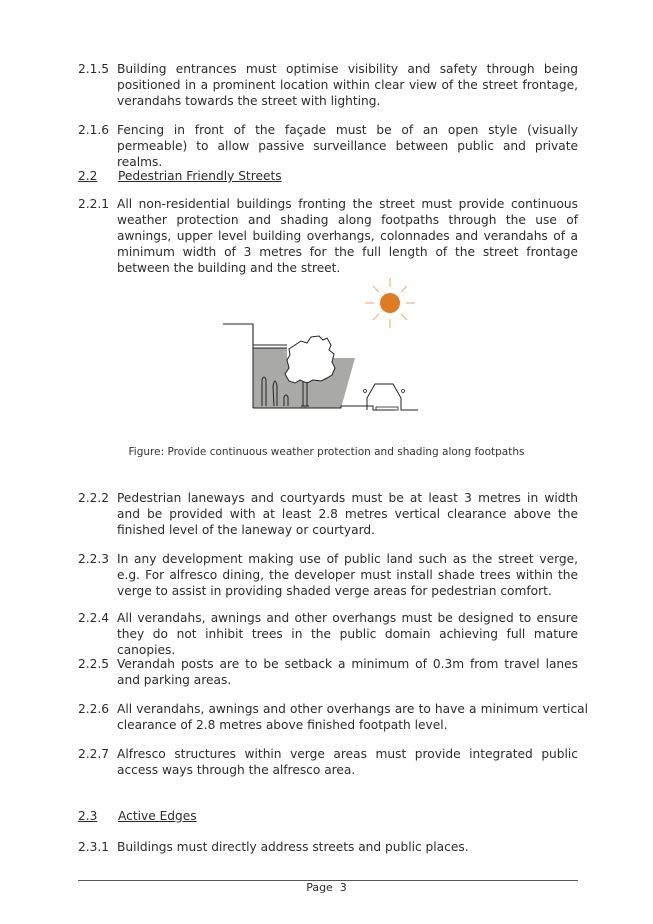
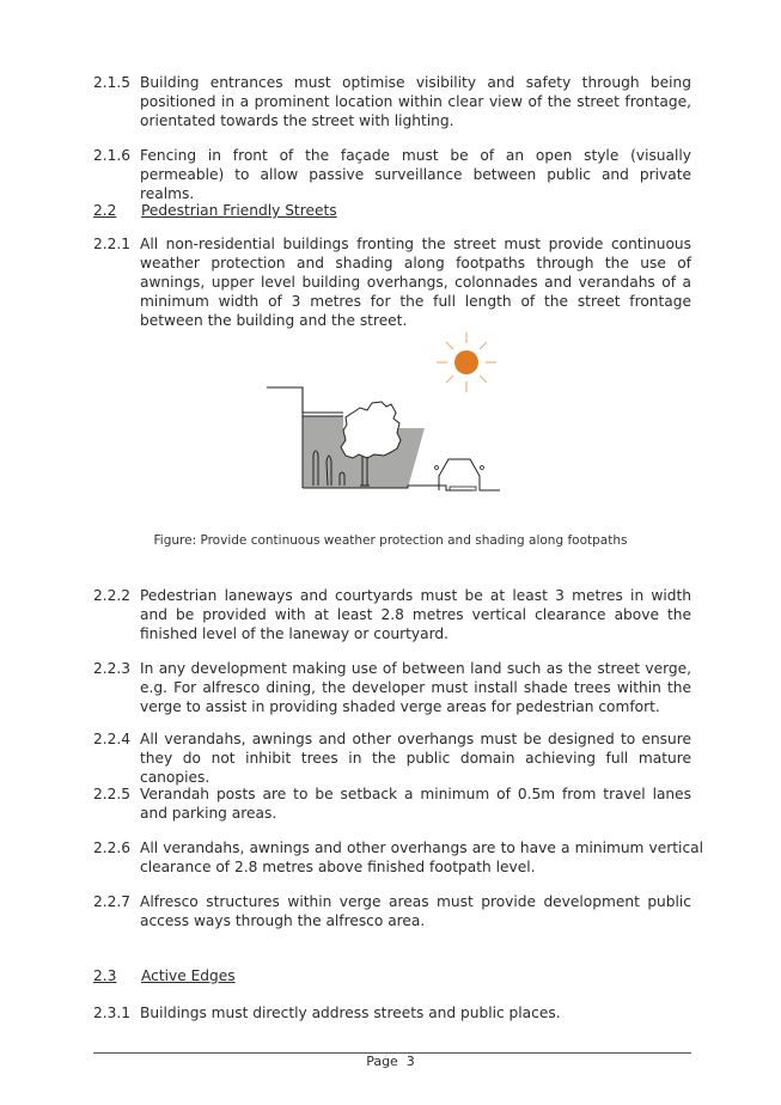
  2.1.5
- Building entrances must optimise visibility and safety through being positioned in a prominent location within clear view of the street frontage, verandahs towards the street with lighting.
+ Building entrances must optimise visibility and safety through being positioned in a prominent location within clear view of the street frontage, orientated towards the street with lighting.
  2.1.6
  Fencing in front of the façade must be of an open style (visually permeable) to allow passive surveillance between public and private realms.
  2.2 Pedestrian Friendly Streets
  2.2.1
  All non-residential buildings fronting the street must provide continuous weather protection and shading along footpaths through the use of awnings, upper level building overhangs, colonnades and verandahs of a minimum width of 3 metres for the full length of the street frontage between the building and the street.
  Figure: Provide continuous weather protection and shading along footpaths
  2.2.2
  Pedestrian laneways and courtyards must be at least 3 metres in width and be provided with at least 2.8 metres vertical clearance above the finished level of the laneway or courtyard.
  2.2.3
- In any development making use of public land such as the street verge, e.g. For alfresco dining, the developer must install shade trees within the verge to assist in providing shaded verge areas for pedestrian comfort.
+ In any development making use of between land such as the street verge, e.g. For alfresco dining, the developer must install shade trees within the verge to assist in providing shaded verge areas for pedestrian comfort.
  2.2.4
  All verandahs, awnings and other overhangs must be designed to ensure they do not inhibit trees in the public domain achieving full mature canopies.
  2.2.5
- Verandah posts are to be setback a minimum of 0.3m from travel lanes and parking areas.
+ Verandah posts are to be setback a minimum of 0.5m from travel lanes and parking areas.
  2.2.6
  All verandahs, awnings and other overhangs are to have a minimum vertical clearance of 2.8 metres above finished footpath level.
  2.2.7
- Alfresco structures within verge areas must provide integrated public access ways through the alfresco area.
+ Alfresco structures within verge areas must provide development public access ways through the alfresco area.
  2.3 Active Edges
  2.3.1
  Buildings must directly address streets and public places.
  Page 3
